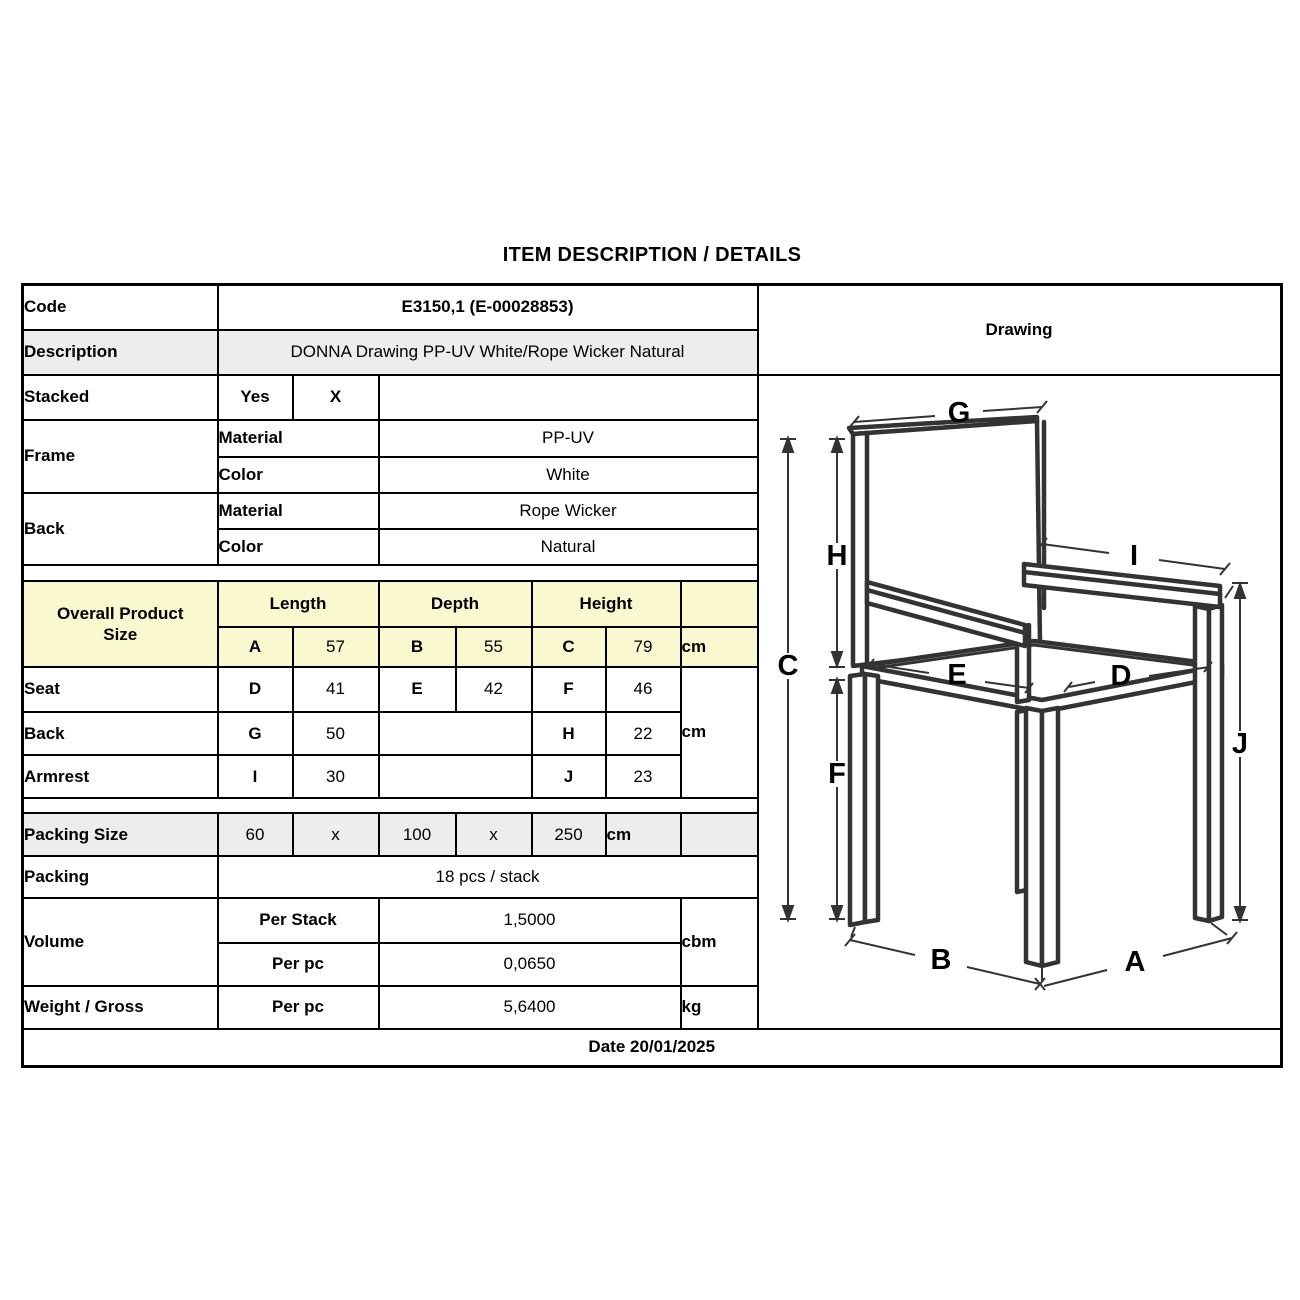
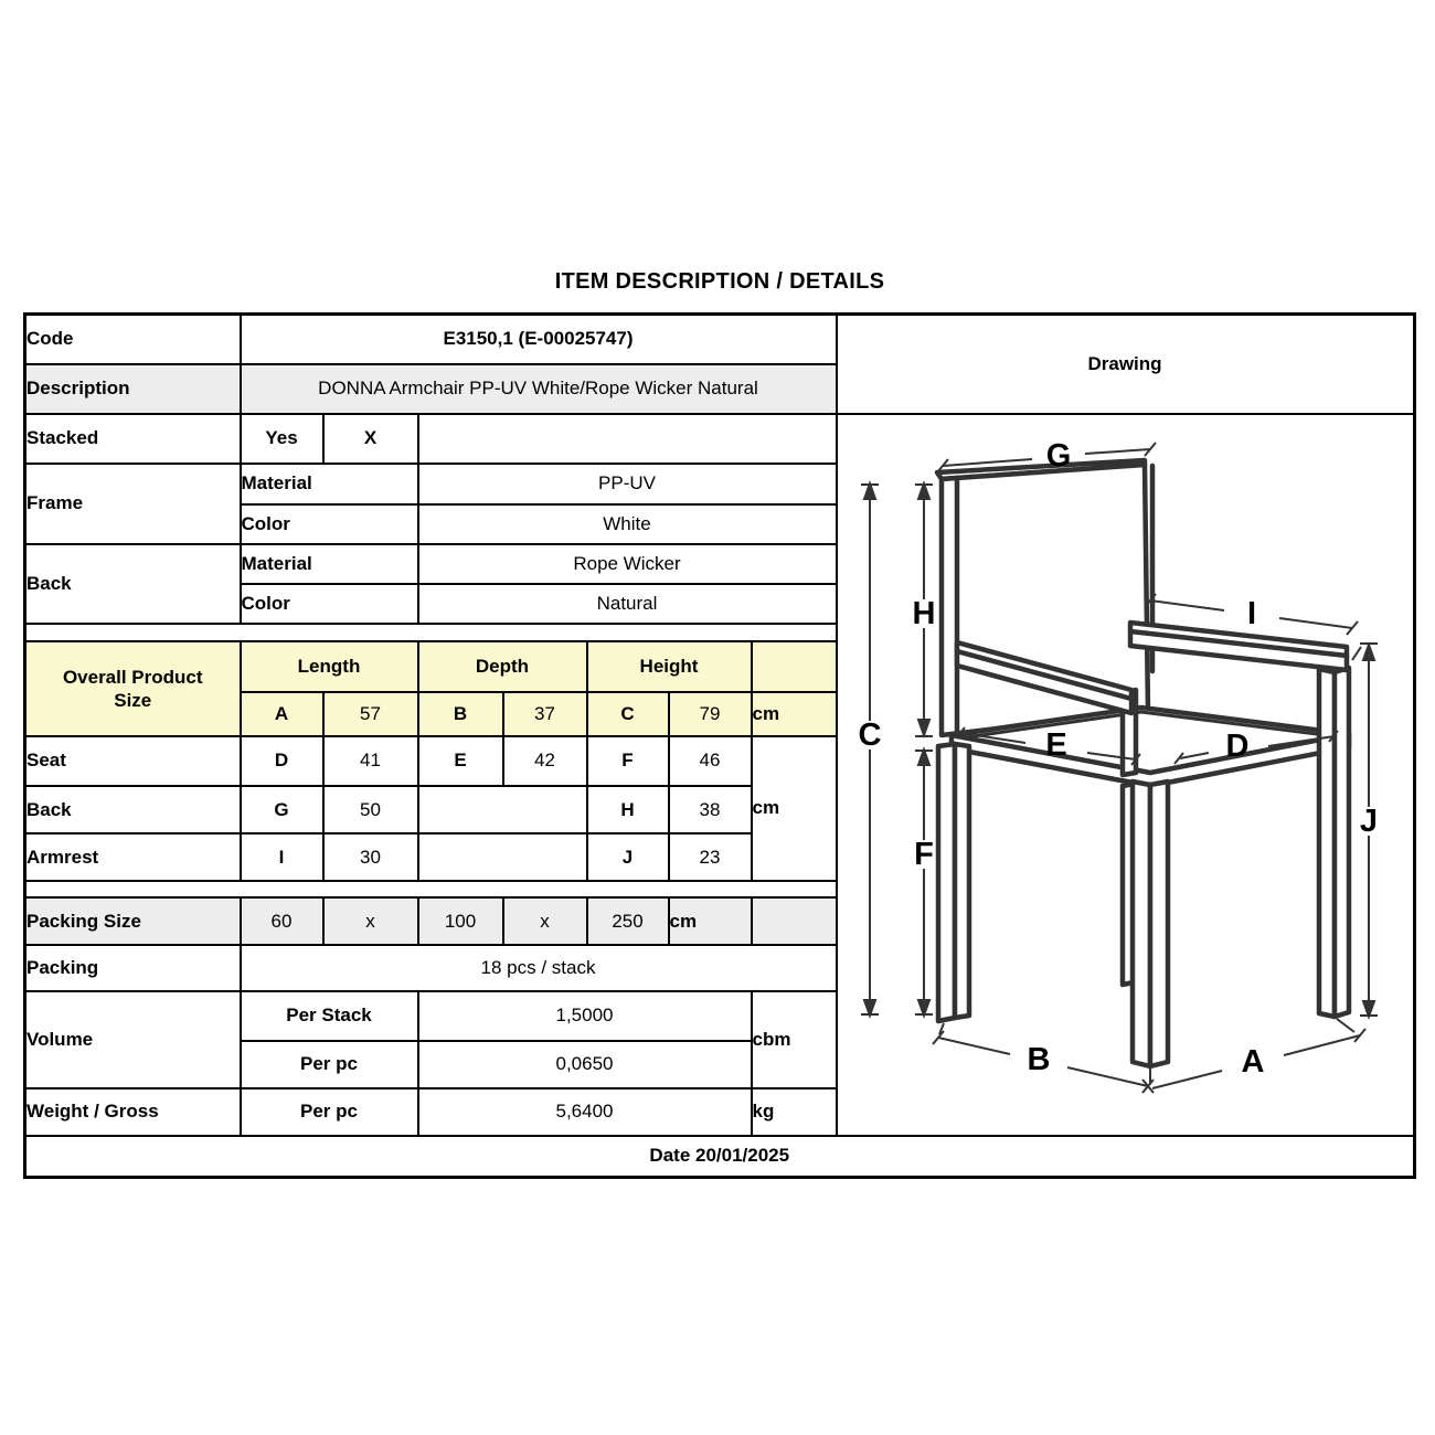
  ITEM DESCRIPTION / DETAILS
- Code	E3150,1 (E-00028853)	Drawing
+ Code	E3150,1 (E-00025747)	Drawing
- Description	DONNA Drawing PP-UV White/Rope Wicker Natural
+ Description	DONNA Armchair PP-UV White/Rope Wicker Natural
  Stacked	Yes	X		G H C I E D F J B A
  Frame	Material	PP-UV
  Color	White
  Back	Material	Rope Wicker
  Color	Natural
  Overall Product Size	Length	Depth	Height
- A	57	B	55	C	79	cm
+ A	57	B	37	C	79	cm
  Seat	D	41	E	42	F	46	cm
- Back	G	50		H	22
+ Back	G	50		H	38
  Armrest	I	30		J	23
  Packing Size	60	x	100	x	250	cm
  Packing	18 pcs / stack
  Volume	Per Stack	1,5000	cbm
  Per pc	0,0650
  Weight / Gross	Per pc	5,6400	kg
  Date 20/01/2025
